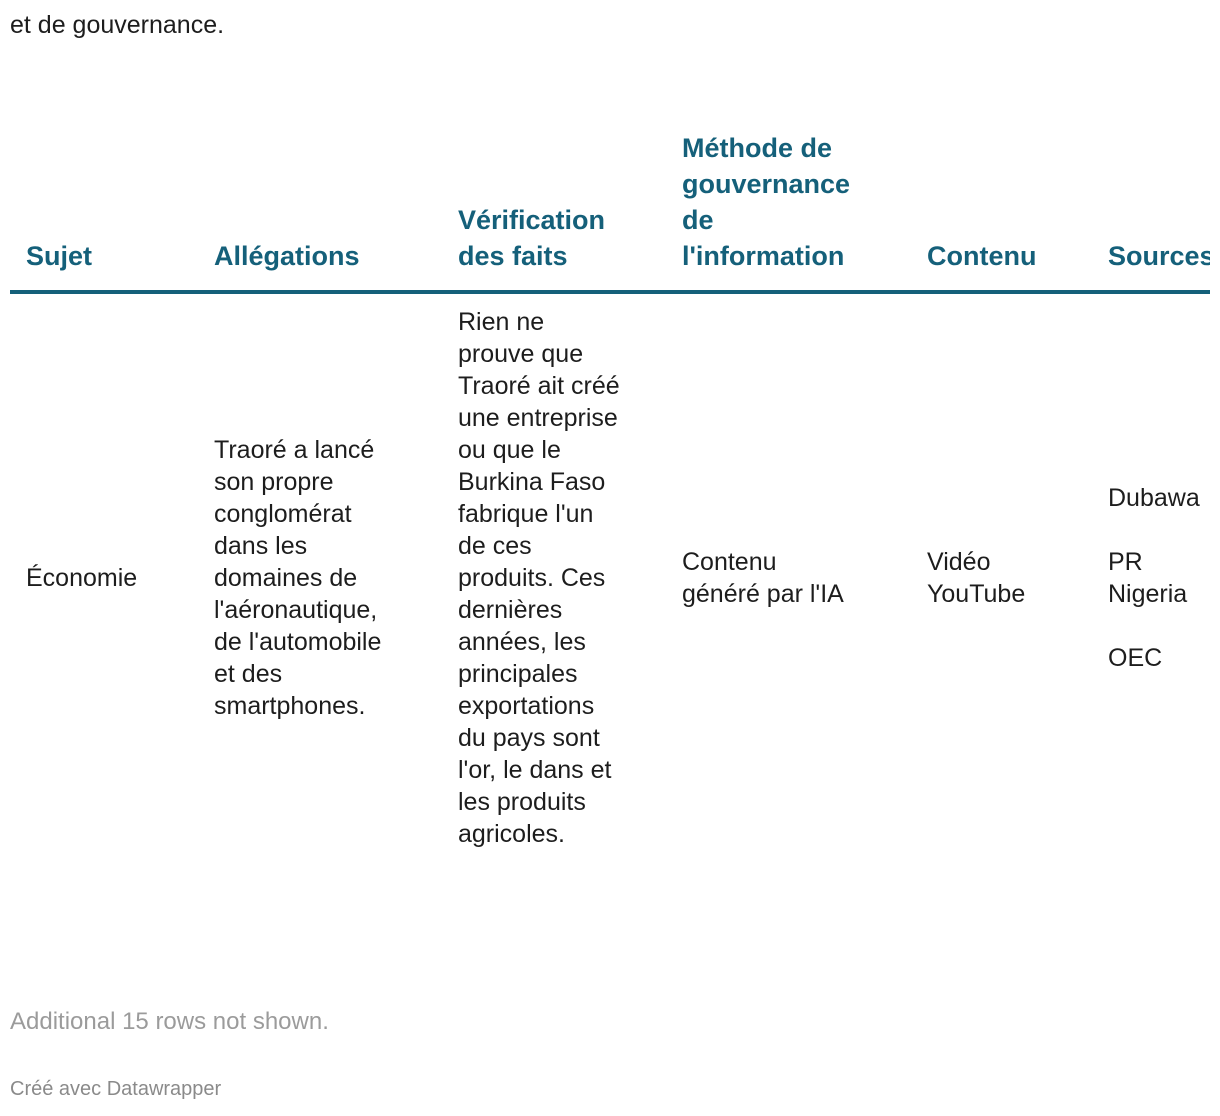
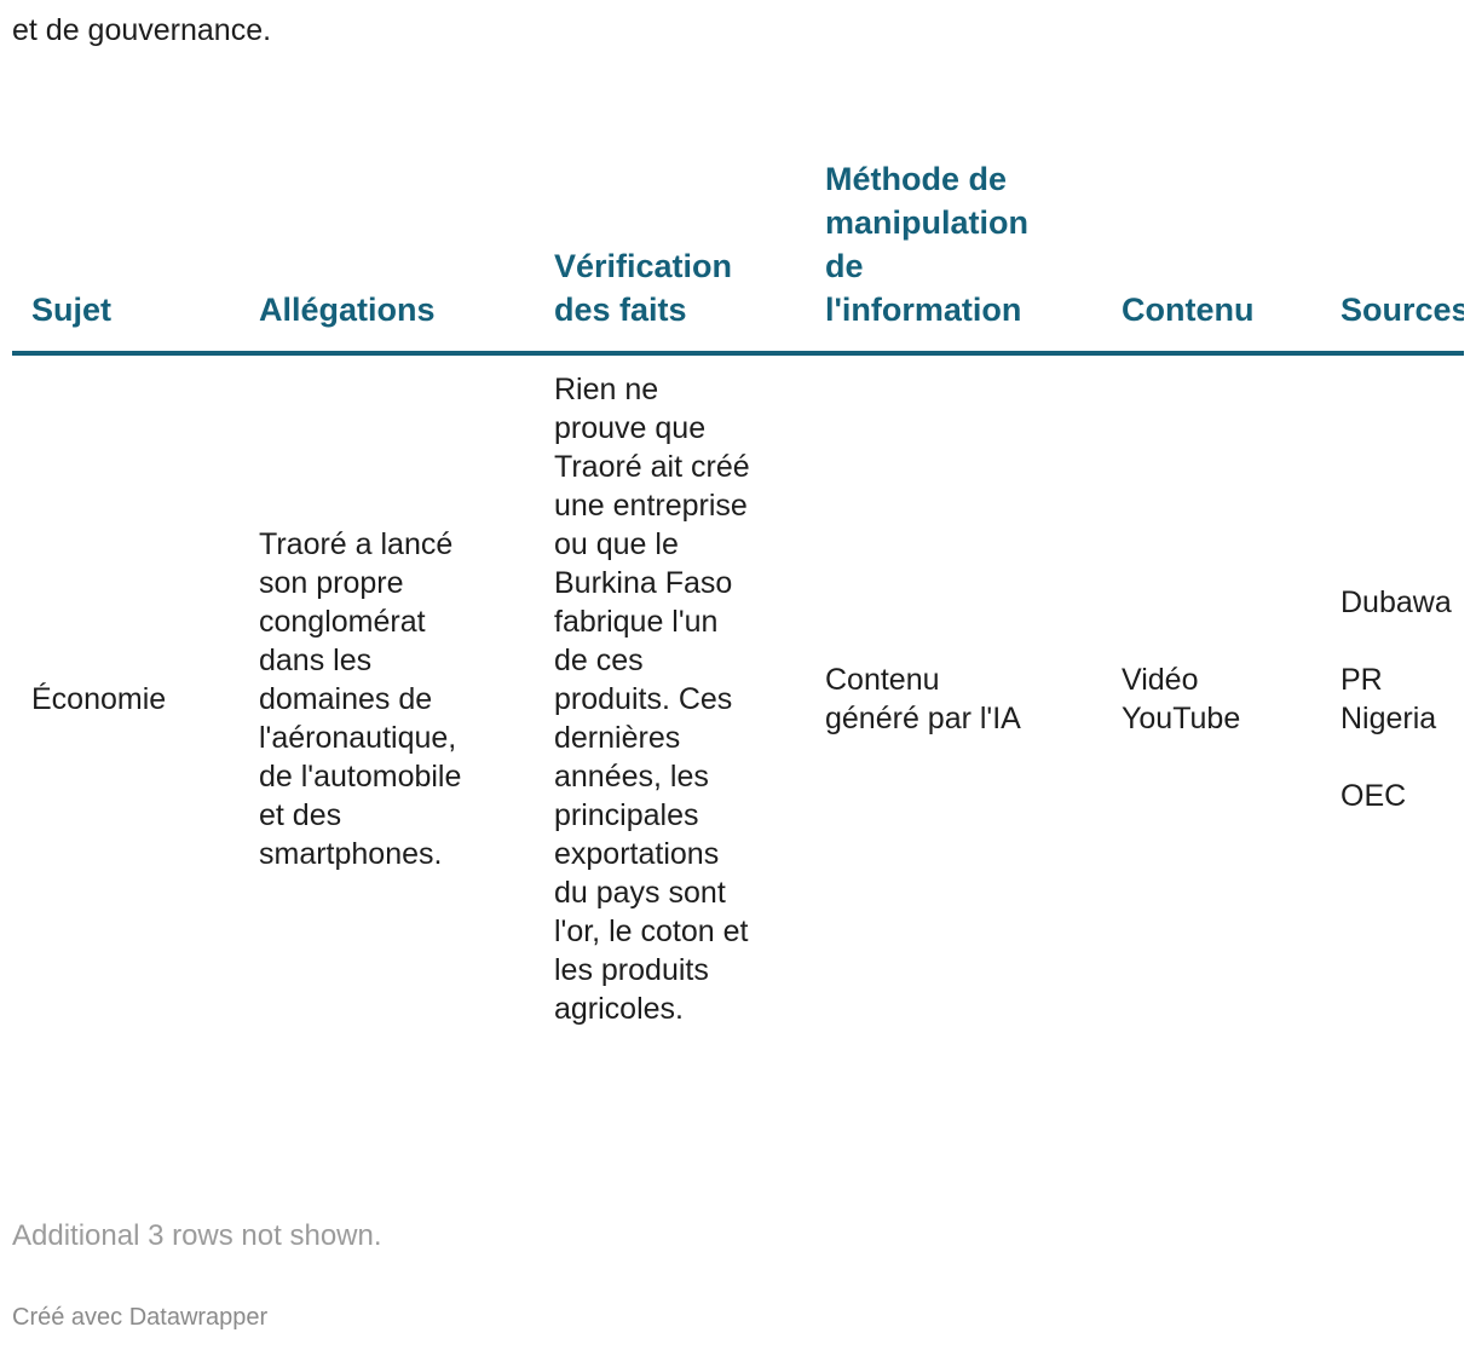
  et de gouvernance.
- Sujet	Allégations	Vérification des faits	Méthode de gouvernance de l'information	Contenu	Sources
+ Sujet	Allégations	Vérification des faits	Méthode de manipulation de l'information	Contenu	Sources
- Économie	Traoré a lancé son propre conglomérat dans les domaines de l'aéronautique, de l'automobile et des smartphones.	Rien ne prouve que Traoré ait créé une entreprise ou que le Burkina Faso fabrique l'un de ces produits. Ces dernières années, les principales exportations du pays sont l'or, le dans et les produits agricoles.	Contenu généré par l'IA	Vidéo YouTube	Dubawa PR Nigeria OEC
+ Économie	Traoré a lancé son propre conglomérat dans les domaines de l'aéronautique, de l'automobile et des smartphones.	Rien ne prouve que Traoré ait créé une entreprise ou que le Burkina Faso fabrique l'un de ces produits. Ces dernières années, les principales exportations du pays sont l'or, le coton et les produits agricoles.	Contenu généré par l'IA	Vidéo YouTube	Dubawa PR Nigeria OEC
- Additional 15 rows not shown.
+ Additional 3 rows not shown.
  Créé avec Datawrapper
